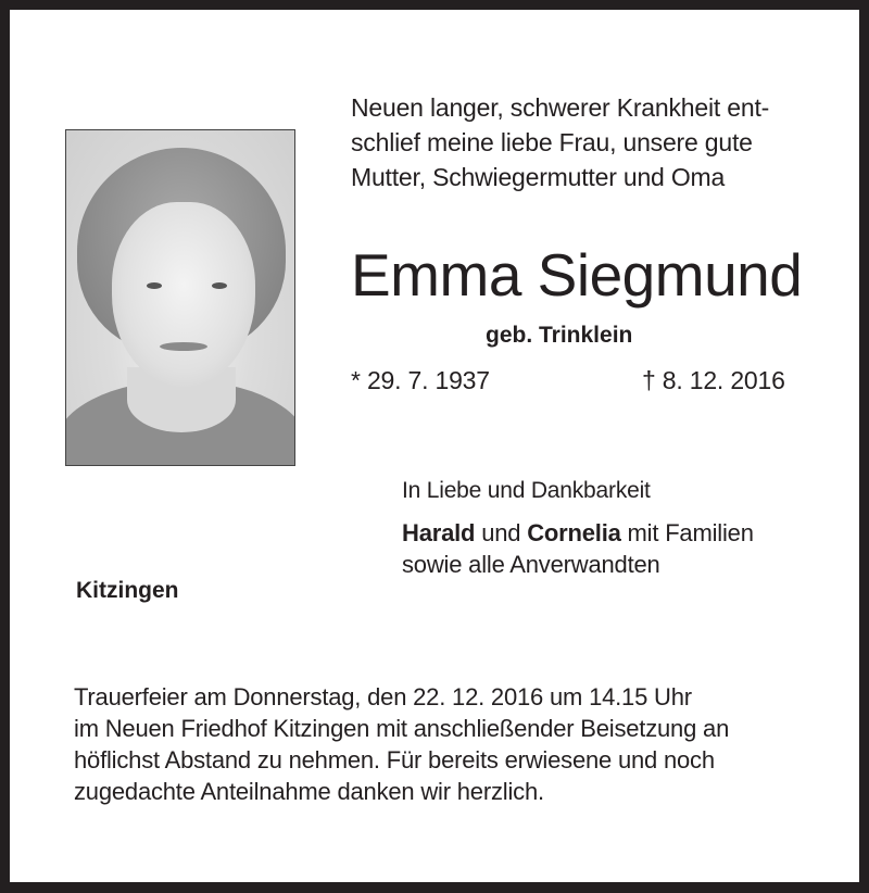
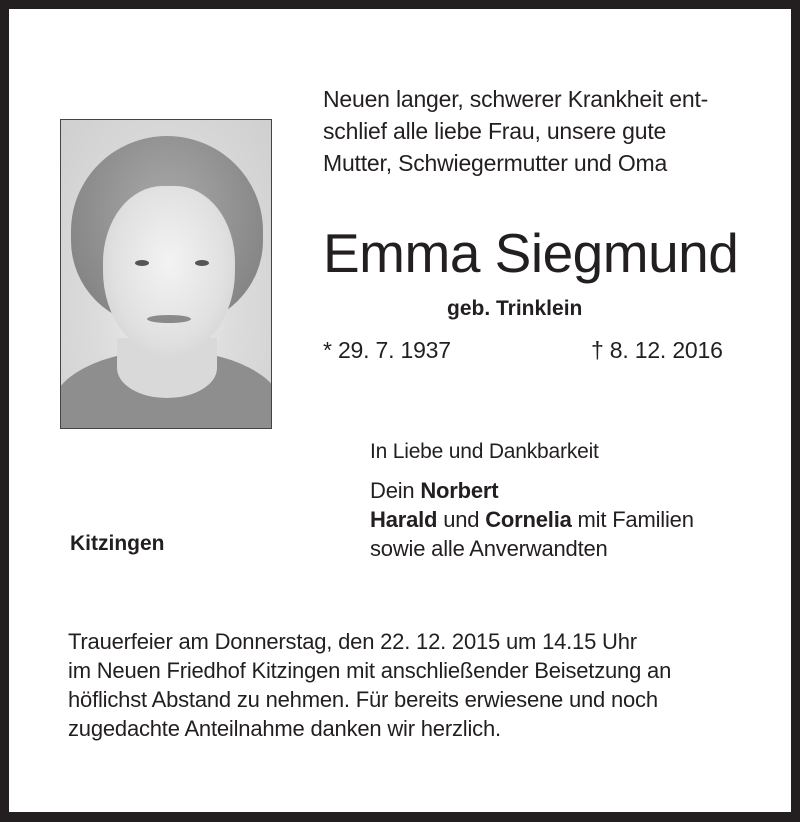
  Neuen langer, schwerer Krankheit ent-
- schlief meine liebe Frau, unsere gute
+ schlief alle liebe Frau, unsere gute
  Mutter, Schwiegermutter und Oma
  Emma Siegmund
  geb. Trinklein
  * 29. 7. 1937
  † 8. 12. 2016
  In Liebe und Dankbarkeit
+ Dein Norbert
  Harald und Cornelia mit Familien
  sowie alle Anverwandten
  Kitzingen
- Trauerfeier am Donnerstag, den 22. 12. 2016 um 14.15 Uhr
+ Trauerfeier am Donnerstag, den 22. 12. 2015 um 14.15 Uhr
  im Neuen Friedhof Kitzingen mit anschließender Beisetzung an
  höflichst Abstand zu nehmen. Für bereits erwiesene und noch
  zugedachte Anteilnahme danken wir herzlich.
